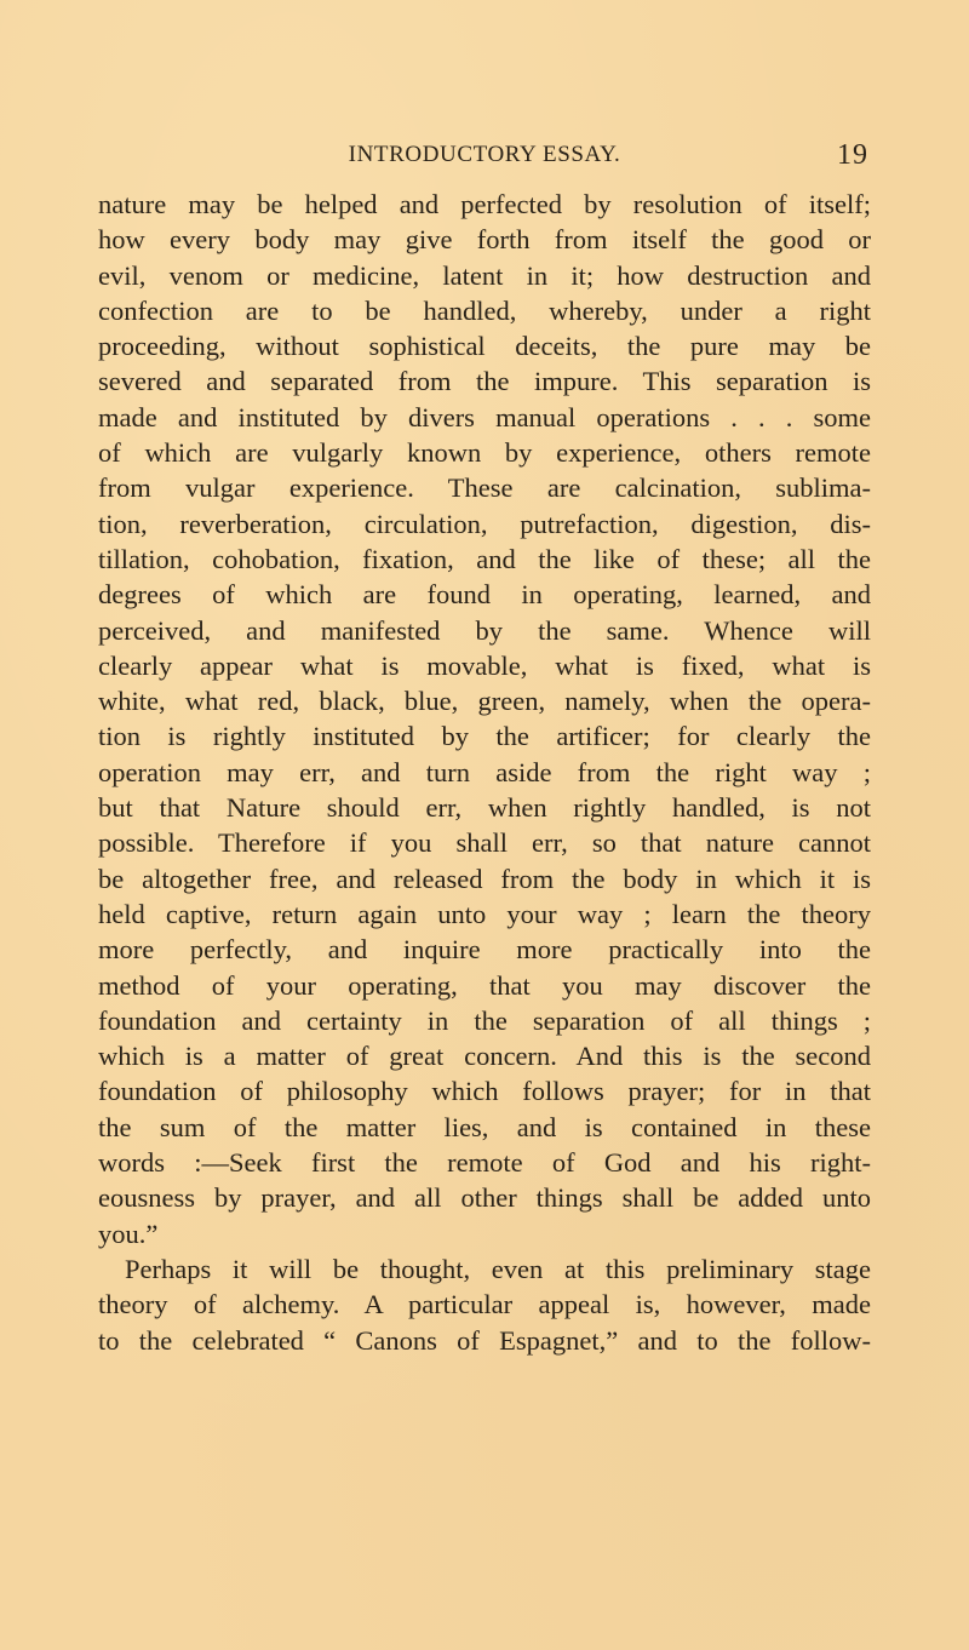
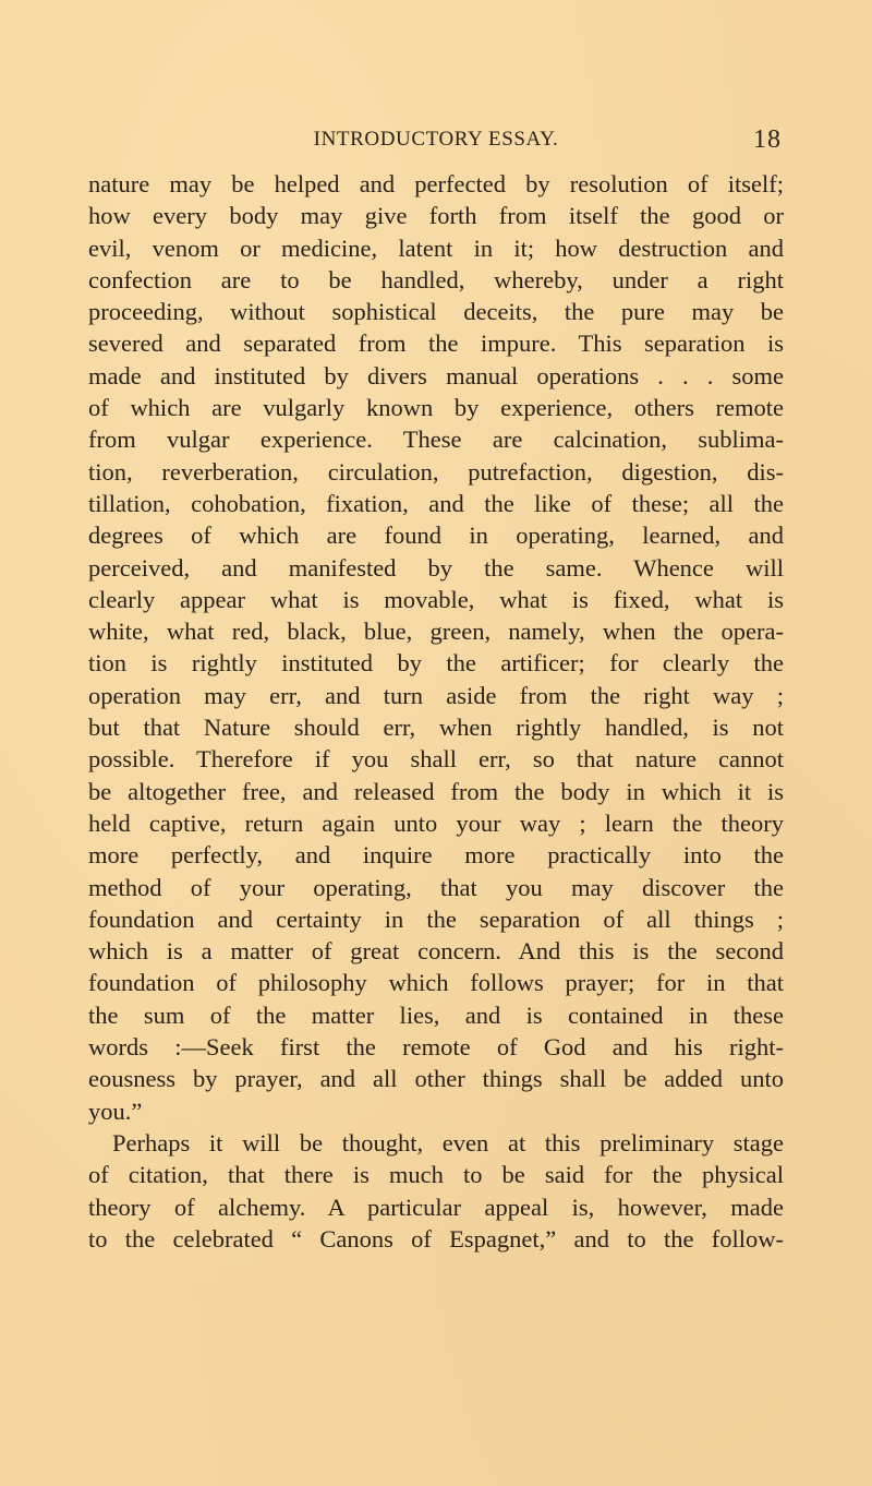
  INTRODUCTORY ESSAY.
- 19
+ 18
  nature may be helped and perfected by resolution of itself;
  how every body may give forth from itself the good or
  evil, venom or medicine, latent in it; how destruction and
  confection are to be handled, whereby, under a right
  proceeding, without sophistical deceits, the pure may be
  severed and separated from the impure. This separation is
  made and instituted by divers manual operations . . . some
  of which are vulgarly known by experience, others remote
  from vulgar experience. These are calcination, sublima-
  tion, reverberation, circulation, putrefaction, digestion, dis-
  tillation, cohobation, fixation, and the like of these; all the
  degrees of which are found in operating, learned, and
  perceived, and manifested by the same. Whence will
  clearly appear what is movable, what is fixed, what is
  white, what red, black, blue, green, namely, when the opera-
  tion is rightly instituted by the artificer; for clearly the
  operation may err, and turn aside from the right way ;
  but that Nature should err, when rightly handled, is not
  possible. Therefore if you shall err, so that nature cannot
  be altogether free, and released from the body in which it is
  held captive, return again unto your way ; learn the theory
  more perfectly, and inquire more practically into the
  method of your operating, that you may discover the
  foundation and certainty in the separation of all things ;
  which is a matter of great concern. And this is the second
  foundation of philosophy which follows prayer; for in that
  the sum of the matter lies, and is contained in these
  words :—Seek first the remote of God and his right-
  eousness by prayer, and all other things shall be added unto
  you.”
  Perhaps it will be thought, even at this preliminary stage
+ of citation, that there is much to be said for the physical
  theory of alchemy. A particular appeal is, however, made
  to the celebrated “ Canons of Espagnet,” and to the follow-
